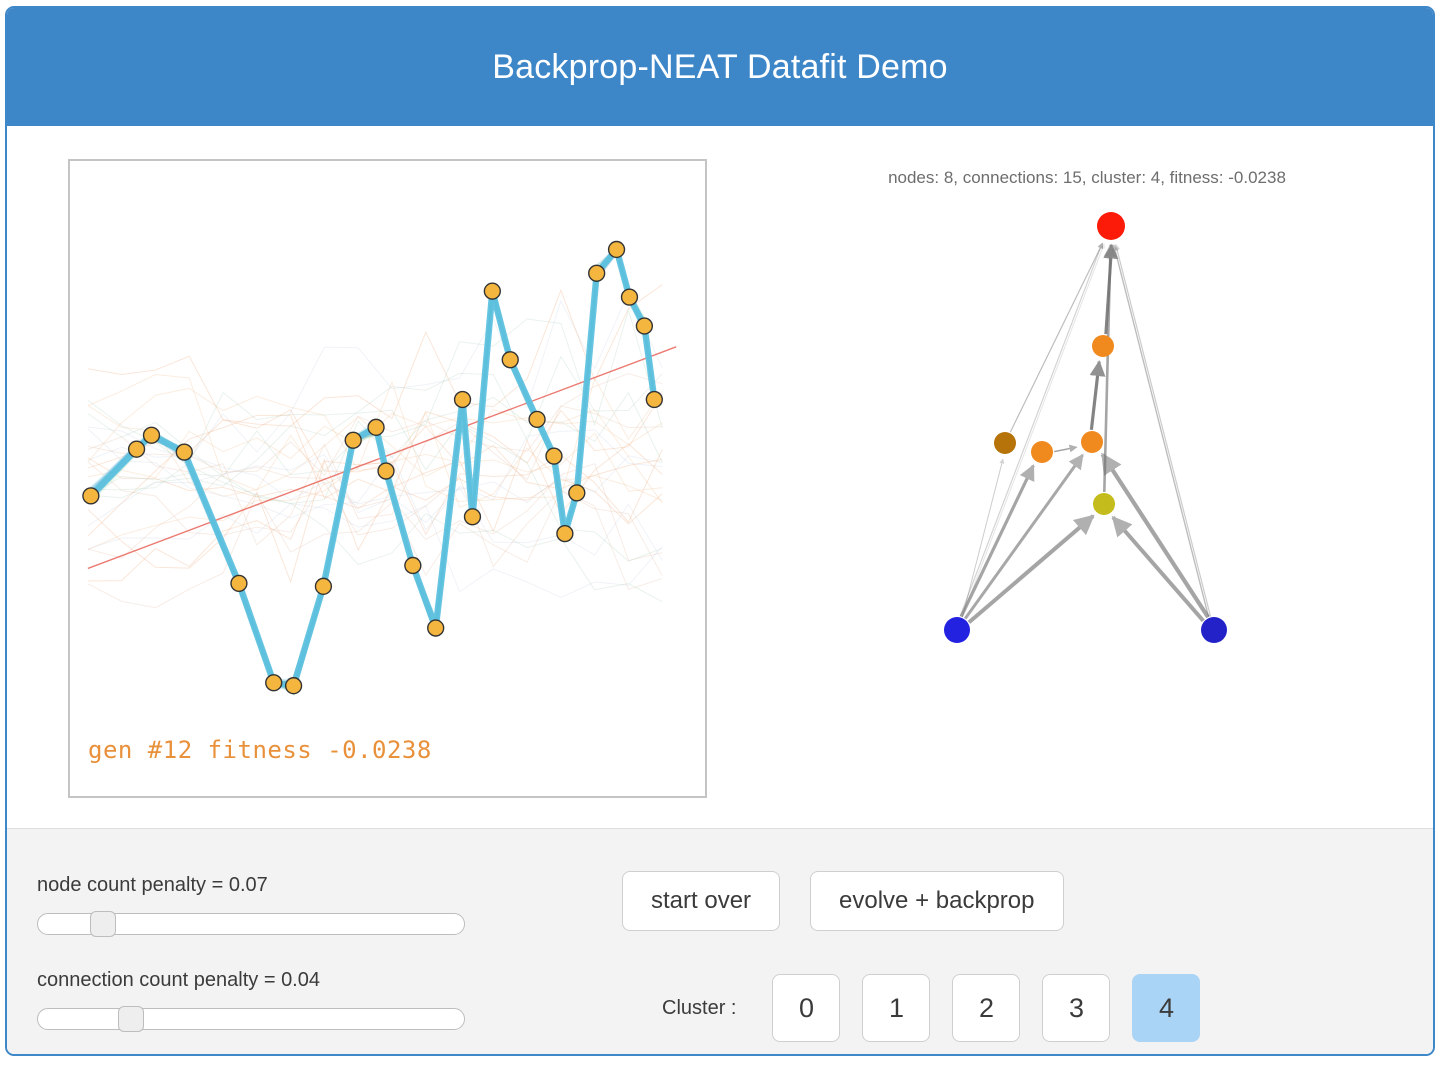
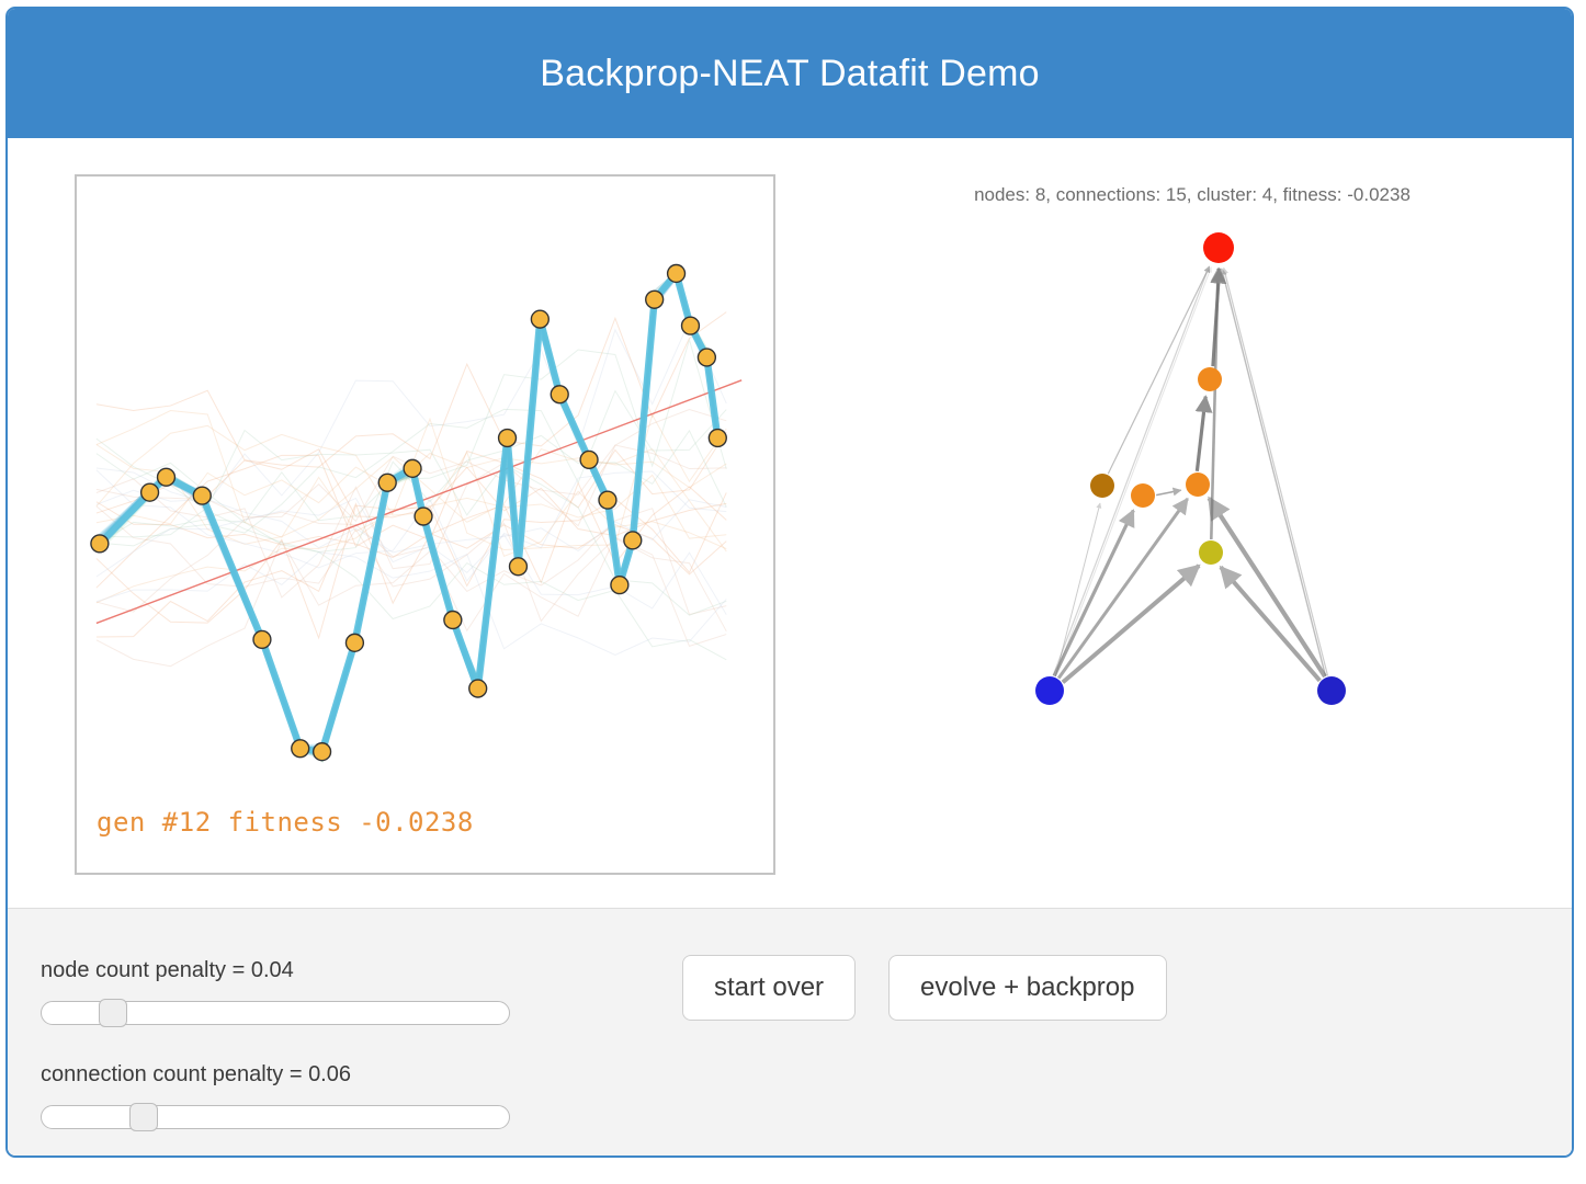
  Backprop-NEAT Datafit Demo
  gen #12 fitness -0.0238
  nodes: 8, connections: 15, cluster: 4, fitness: -0.0238
- node count penalty = 0.07
+ node count penalty = 0.04
- connection count penalty = 0.04
+ connection count penalty = 0.06
  start over
  evolve + backprop
- Cluster :
- 0
- 1
- 2
- 3
- 4
